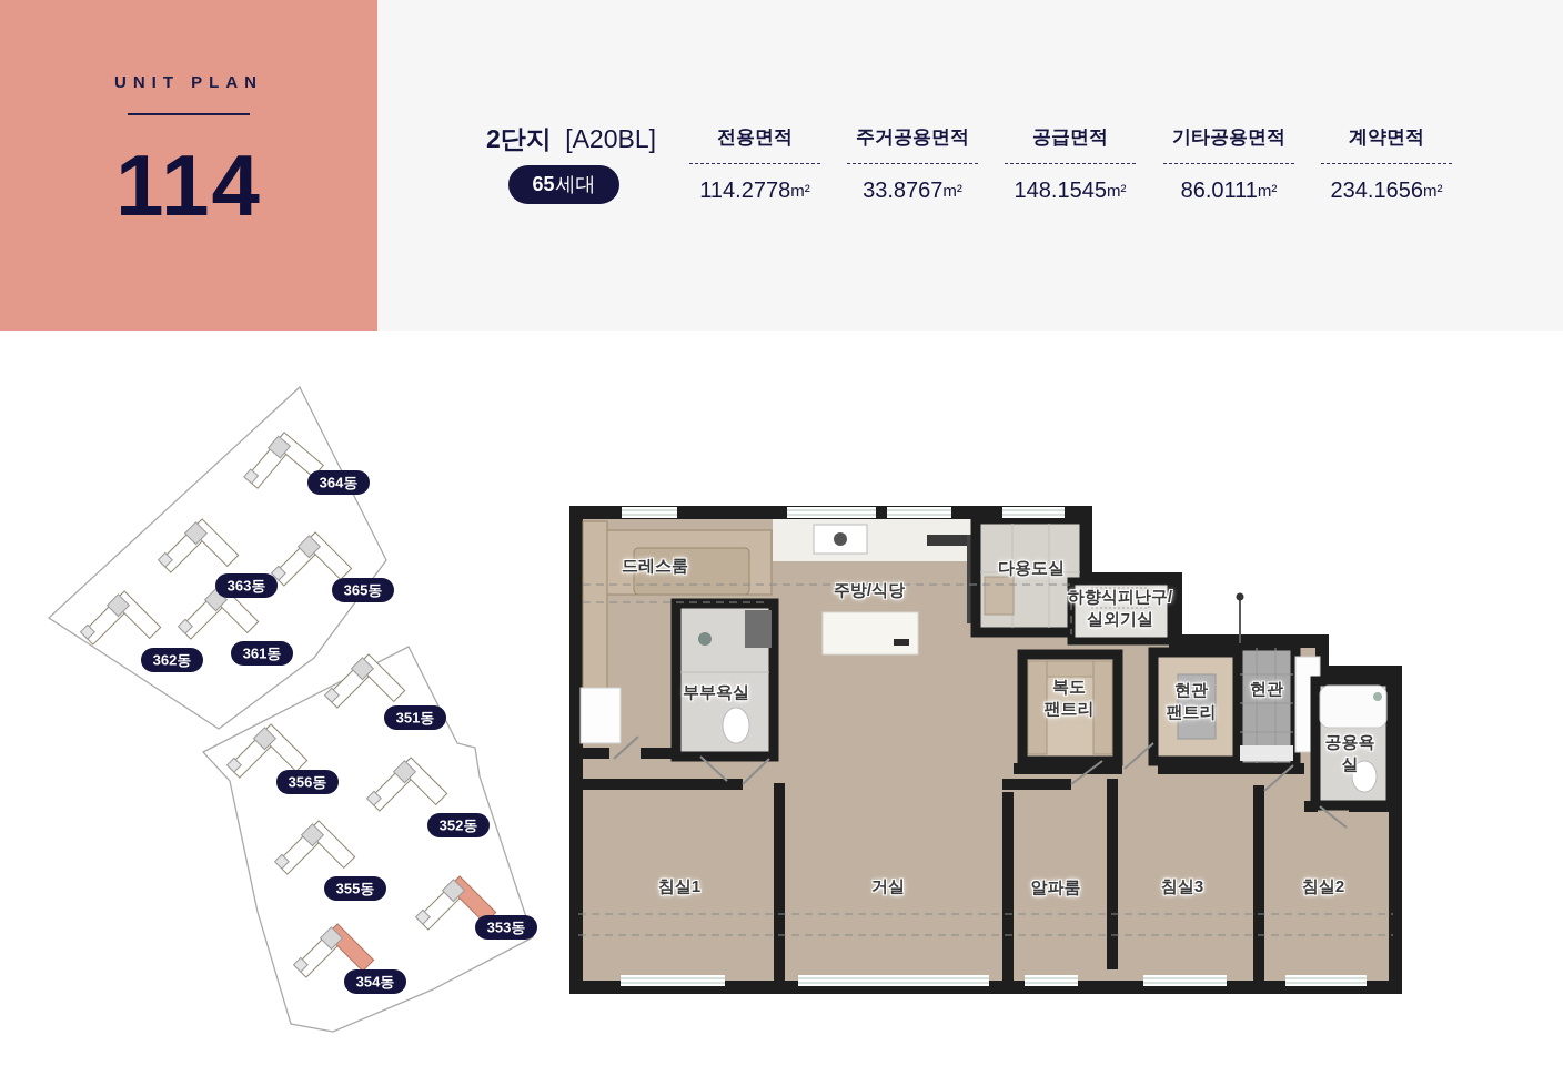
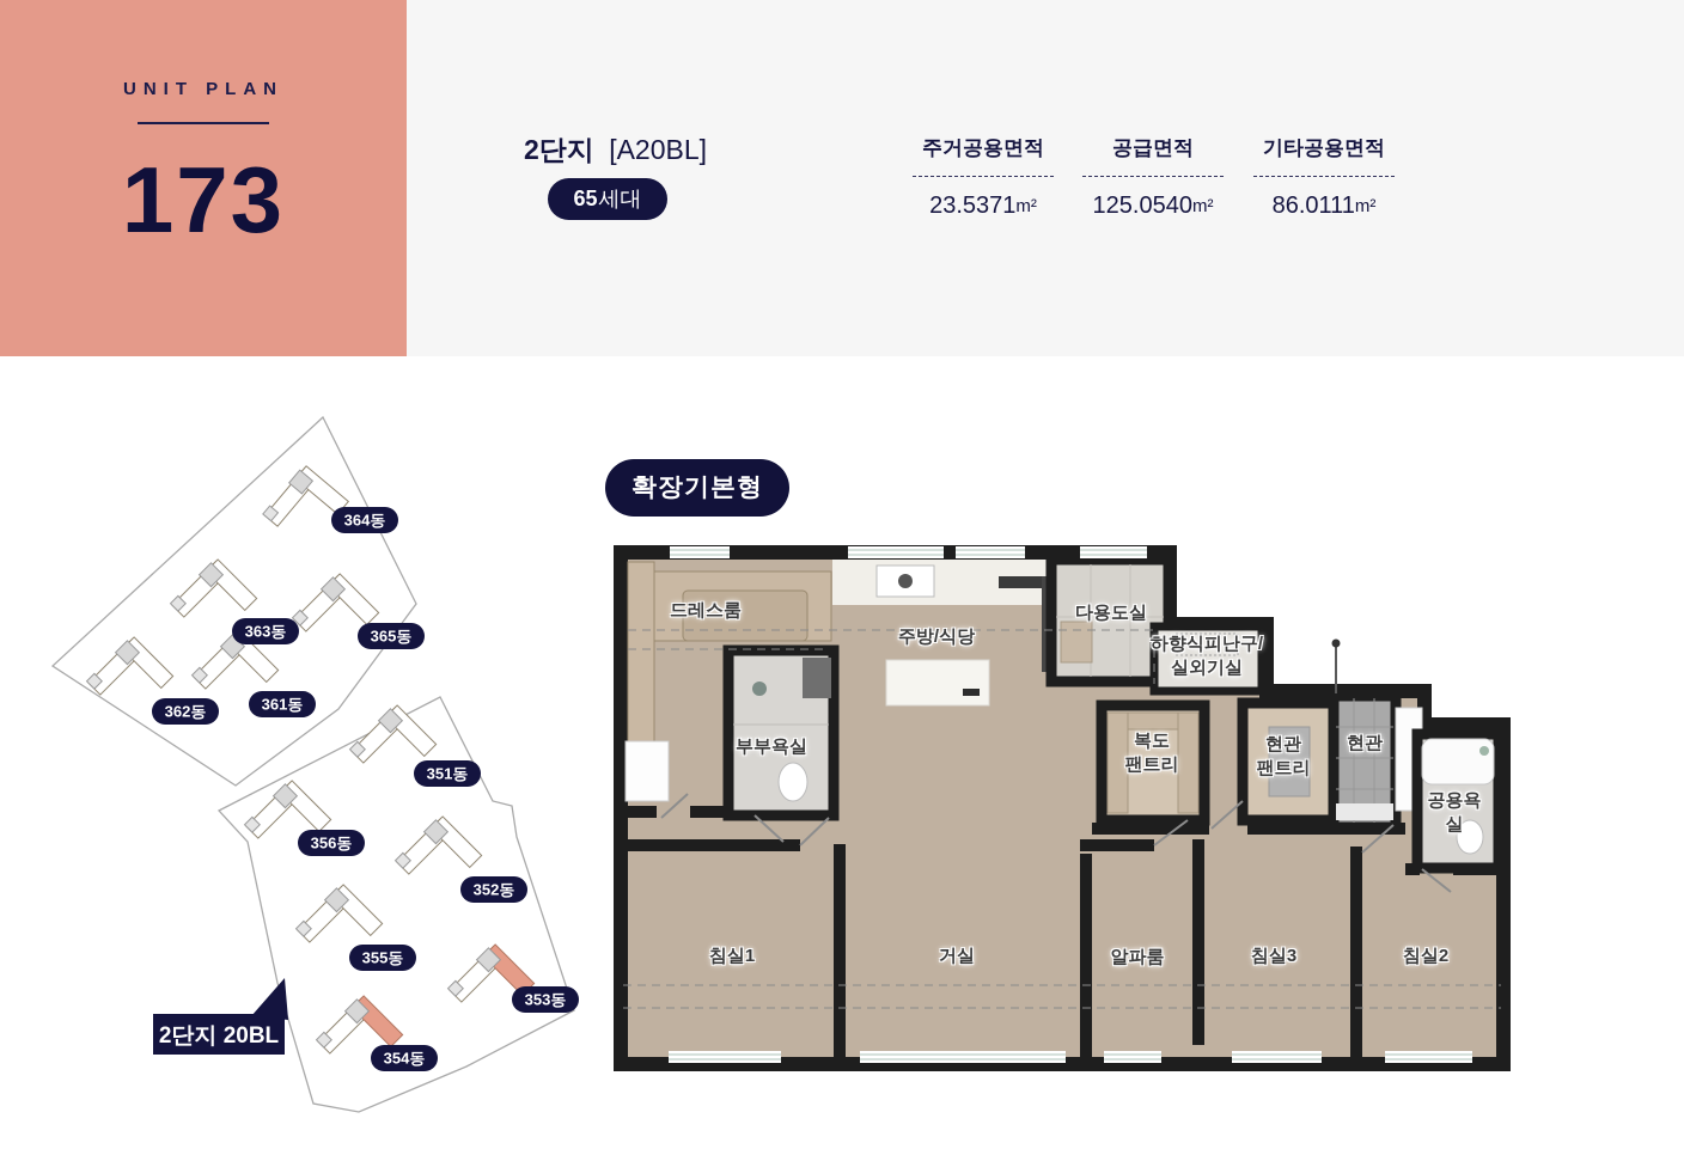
  UNIT PLAN
- 114
+ 173
  2단지 [A20BL]
  65
  세대
- 전용면적
- 114.2778m²
  주거공용면적
- 33.8767m²
+ 23.5371m²
  공급면적
- 148.1545m²
+ 125.0540m²
  기타공용면적
  86.0111m²
- 계약면적
- 234.1656m²
  364동
  363동
  365동
  362동
  361동
  351동
  356동
  352동
  355동
  353동
  354동
+ 2단지 20BL
+ 확장기본형
  드레스룸
  주방/식당
  다용도실
  하향식피난구/
  실외기실
  부부욕실
  복도
  팬트리
  현관
  팬트리
  현관
  공용욕실
  침실1
  거실
  알파룸
  침실3
  침실2
